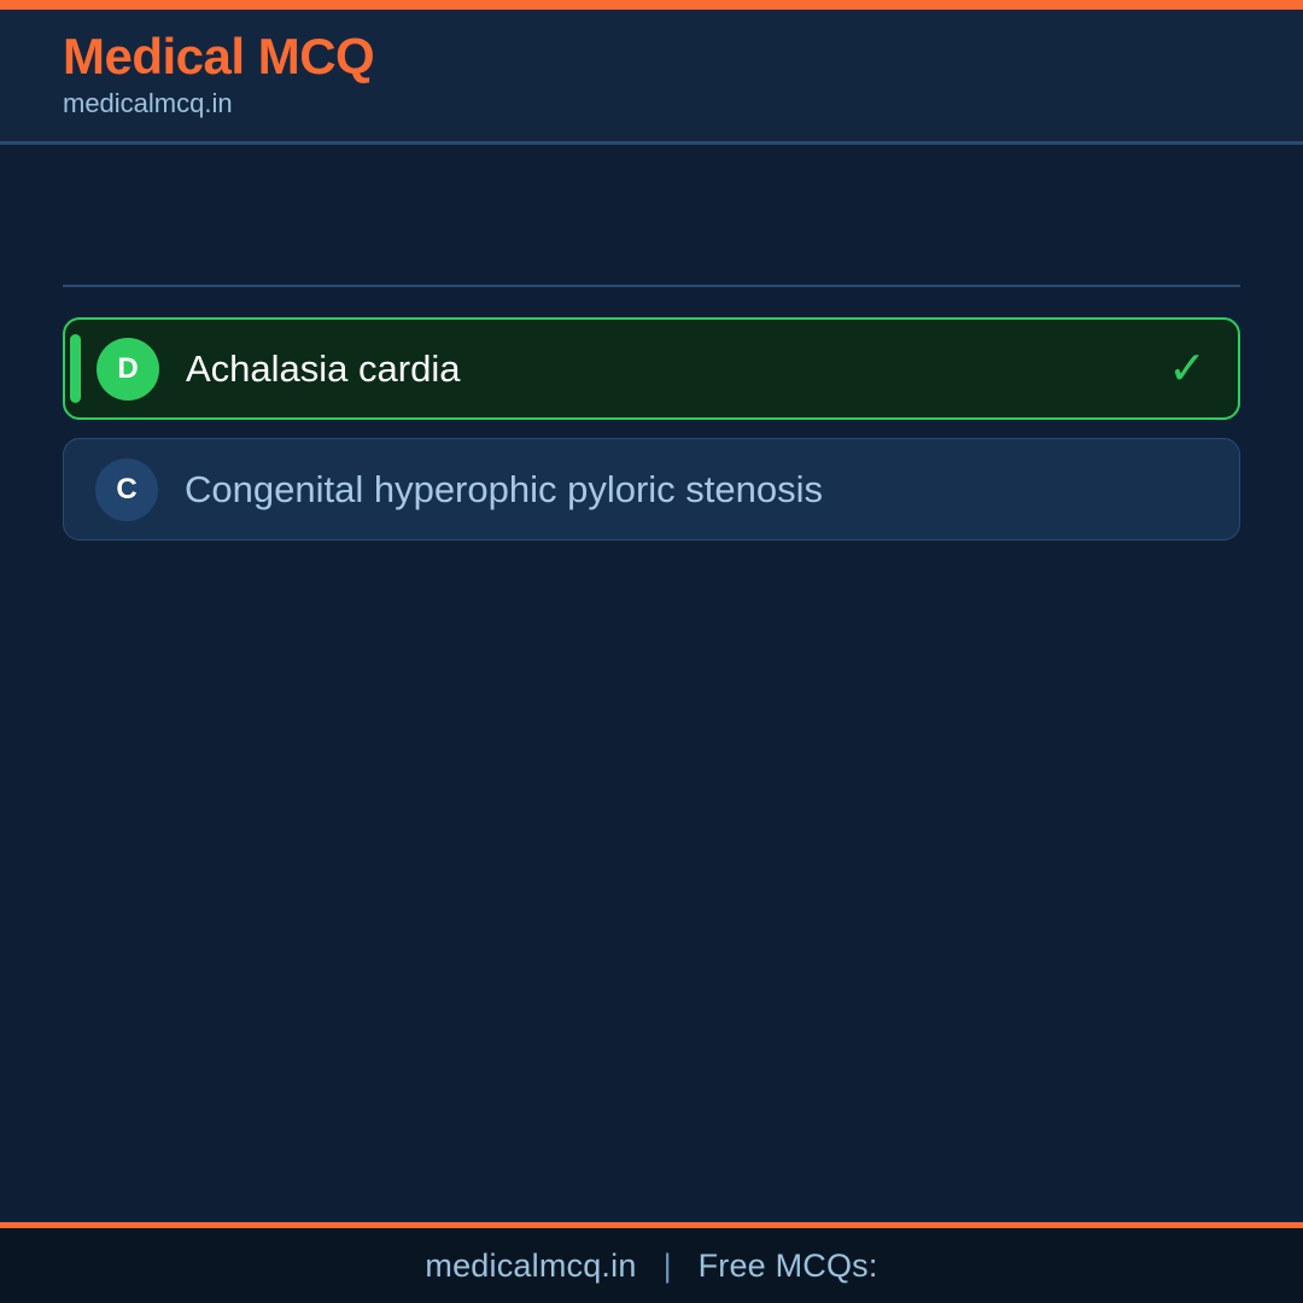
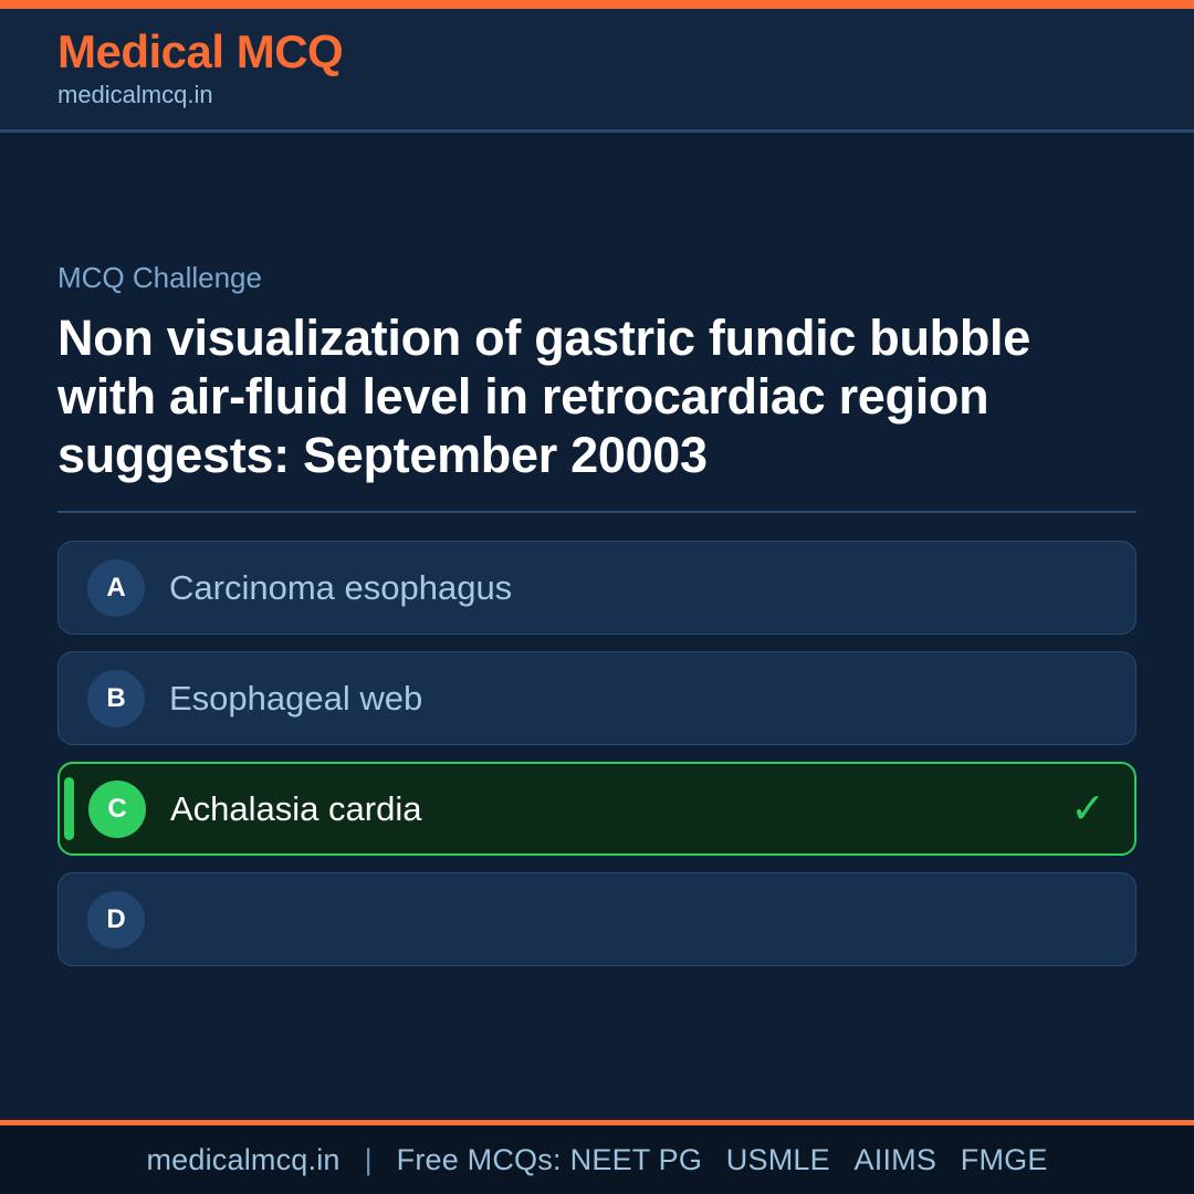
  Medical MCQ
  medicalmcq.in
+ MCQ Challenge
+ Non visualization of gastric fundic bubble with air-fluid level in retrocardiac region suggests: September 20003
+ A
+ Carcinoma esophagus
+ B
+ Esophageal web
- D
+ C
  Achalasia cardia
  ✓
- C
+ D
- Congenital hyperophic pyloric stenosis
  medicalmcq.in
  |
  Free MCQs:
+ NEET PG USMLE AIIMS FMGE
